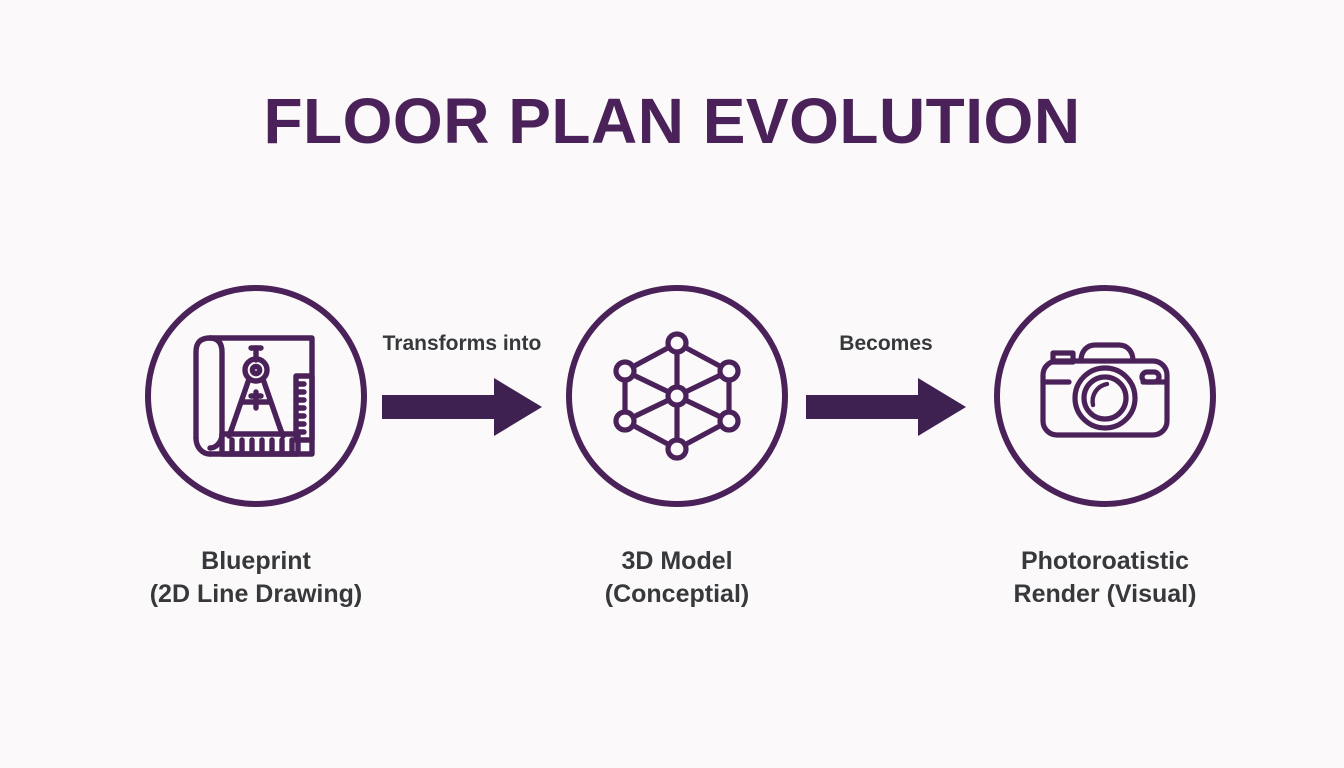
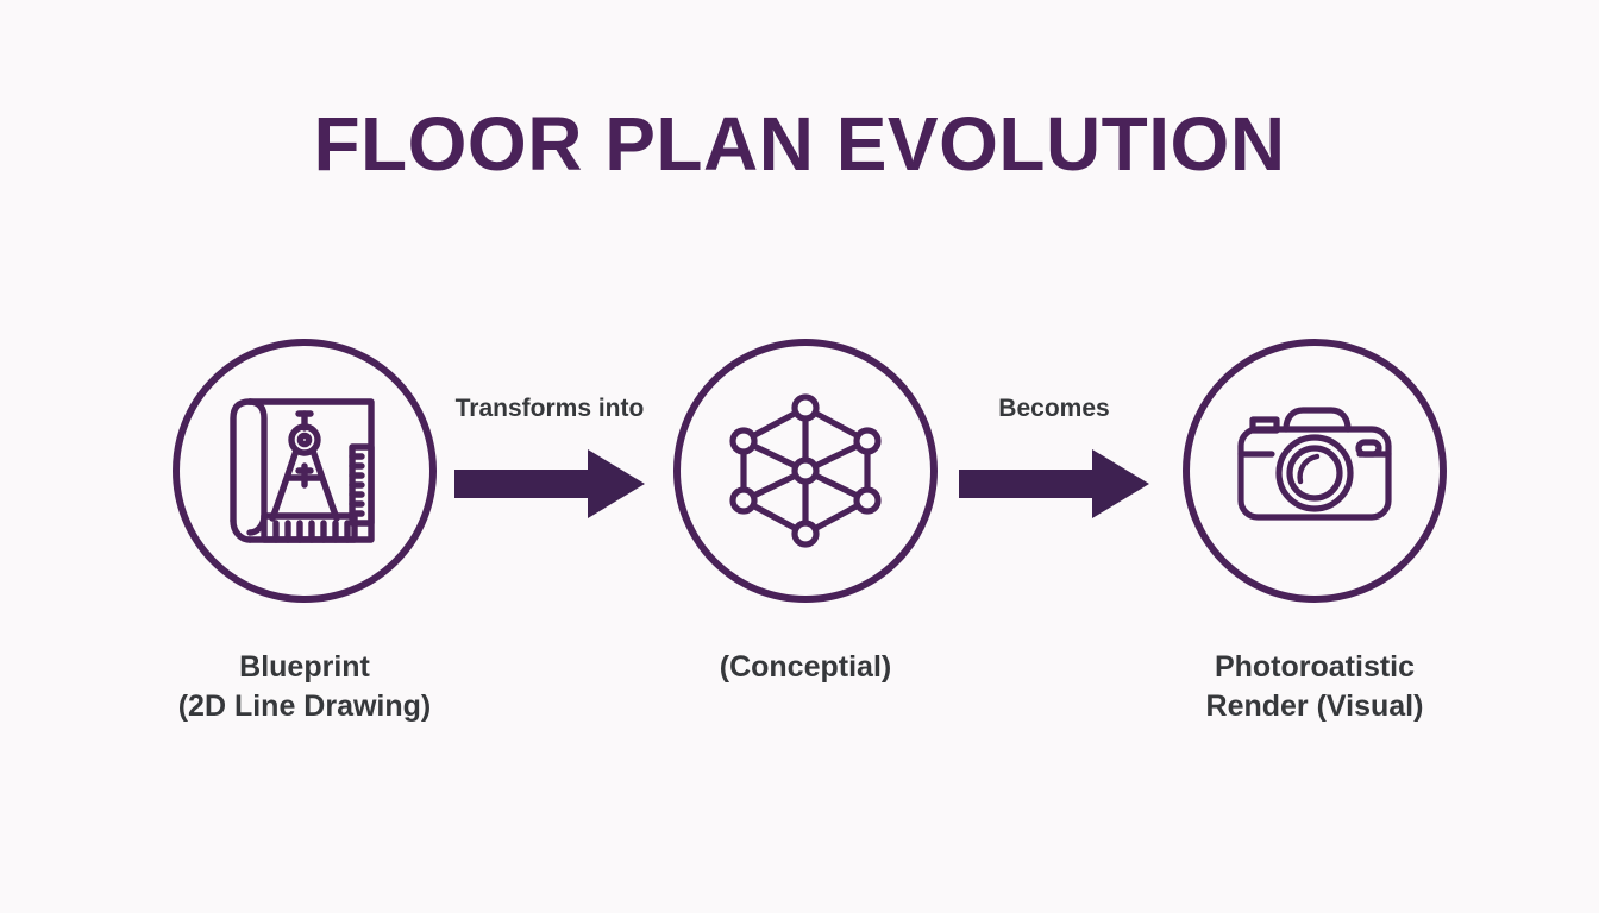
  FLOOR PLAN EVOLUTION
  Blueprint
  (2D Line Drawing)
  Transforms into
- 3D Model
  (Conceptial)
  Becomes
  Photoroatistic
  Render (Visual)
